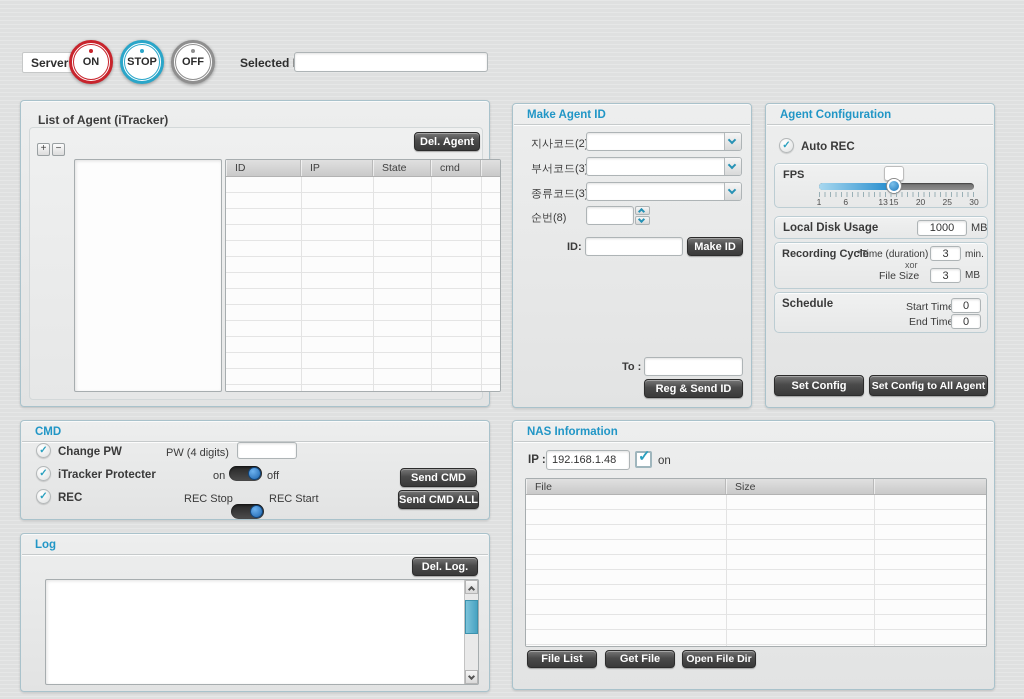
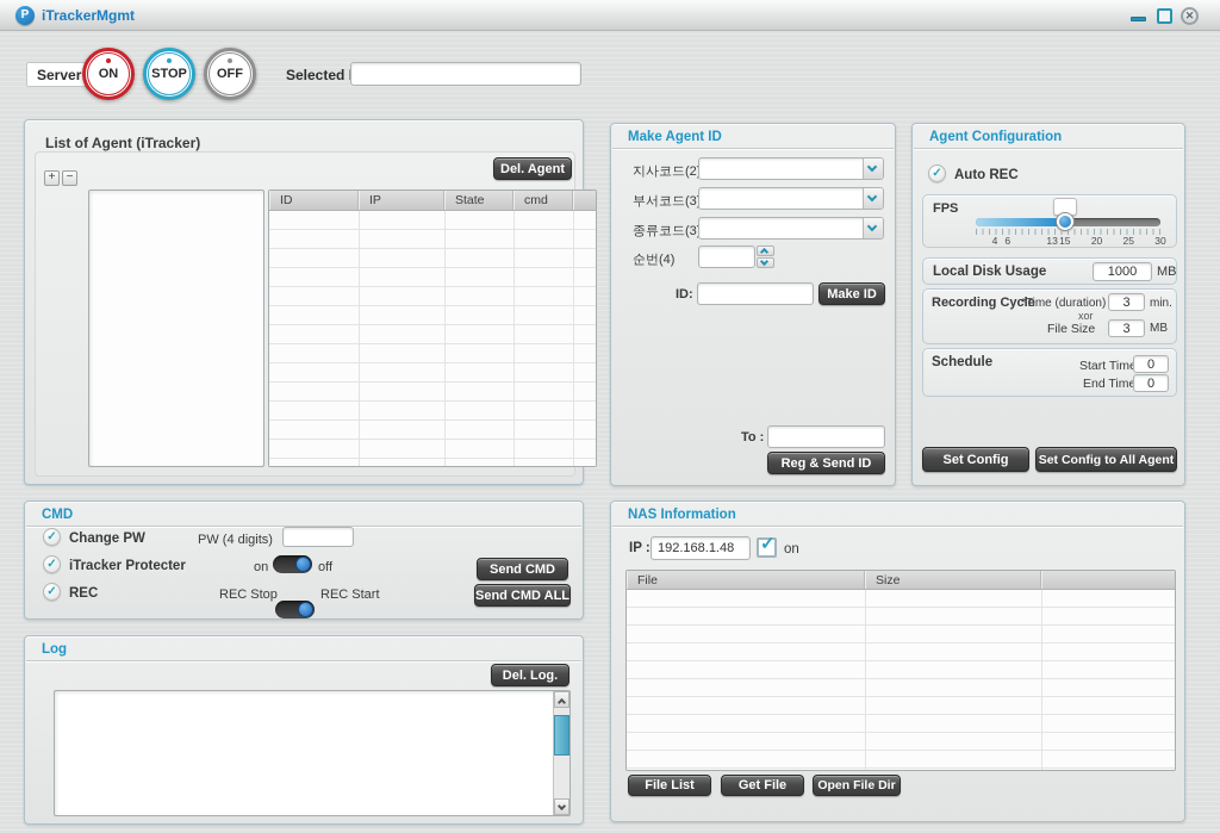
+ P
+ iTrackerMgmt
+ ✕
  Server
  ON
  STOP
  OFF
  Selected
  List of Agent (iTracker)
  Del. Agent
  +
  −
  ID
  IP
  State
  cmd
  Make Agent ID
  지사코드(2
  부서코드(3
  종류코드(3
- 순번(8)
+ 순번(4)
  ID:
  Make ID
  To :
  Reg & Send ID
  Agent Configuration
  ✓
  Auto REC
  FPS
- 1
+ 4
  6
  13
  15
  20
  25
  30
  Local Disk Usage
  1000
  MB
  Recording Cycle
  *Time (duration)
  3
  min.
  xor
  File Size
  3
  MB
  Schedule
  Start Tim
  0
  End Tim
  0
  Set Config
  Set Config to All Agent
  CMD
  ✓
  Change PW
  PW (4 digits)
  ✓
  iTracker Protecter
  on
  off
  ✓
  REC
  REC Stop
  REC Start
  Send CMD
  Send CMD ALL
  Log
  Del. Log.
  NAS Information
  IP :
  192.168.1.48
  ✓
  on
  File
  Size
  File List
  Get File
  Open File Dir
